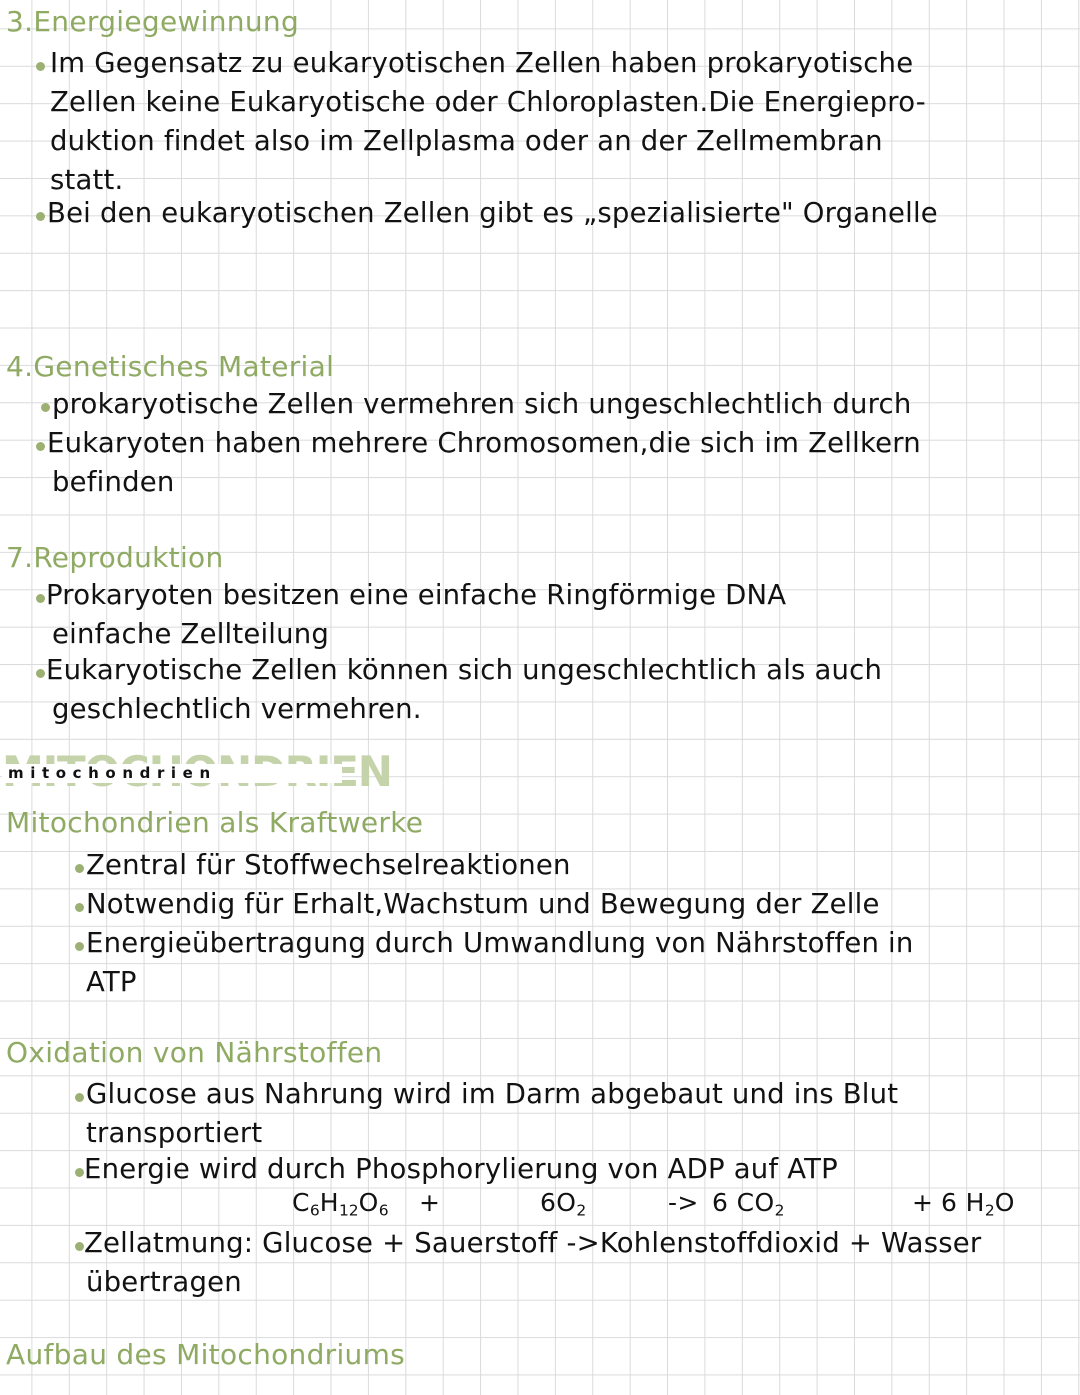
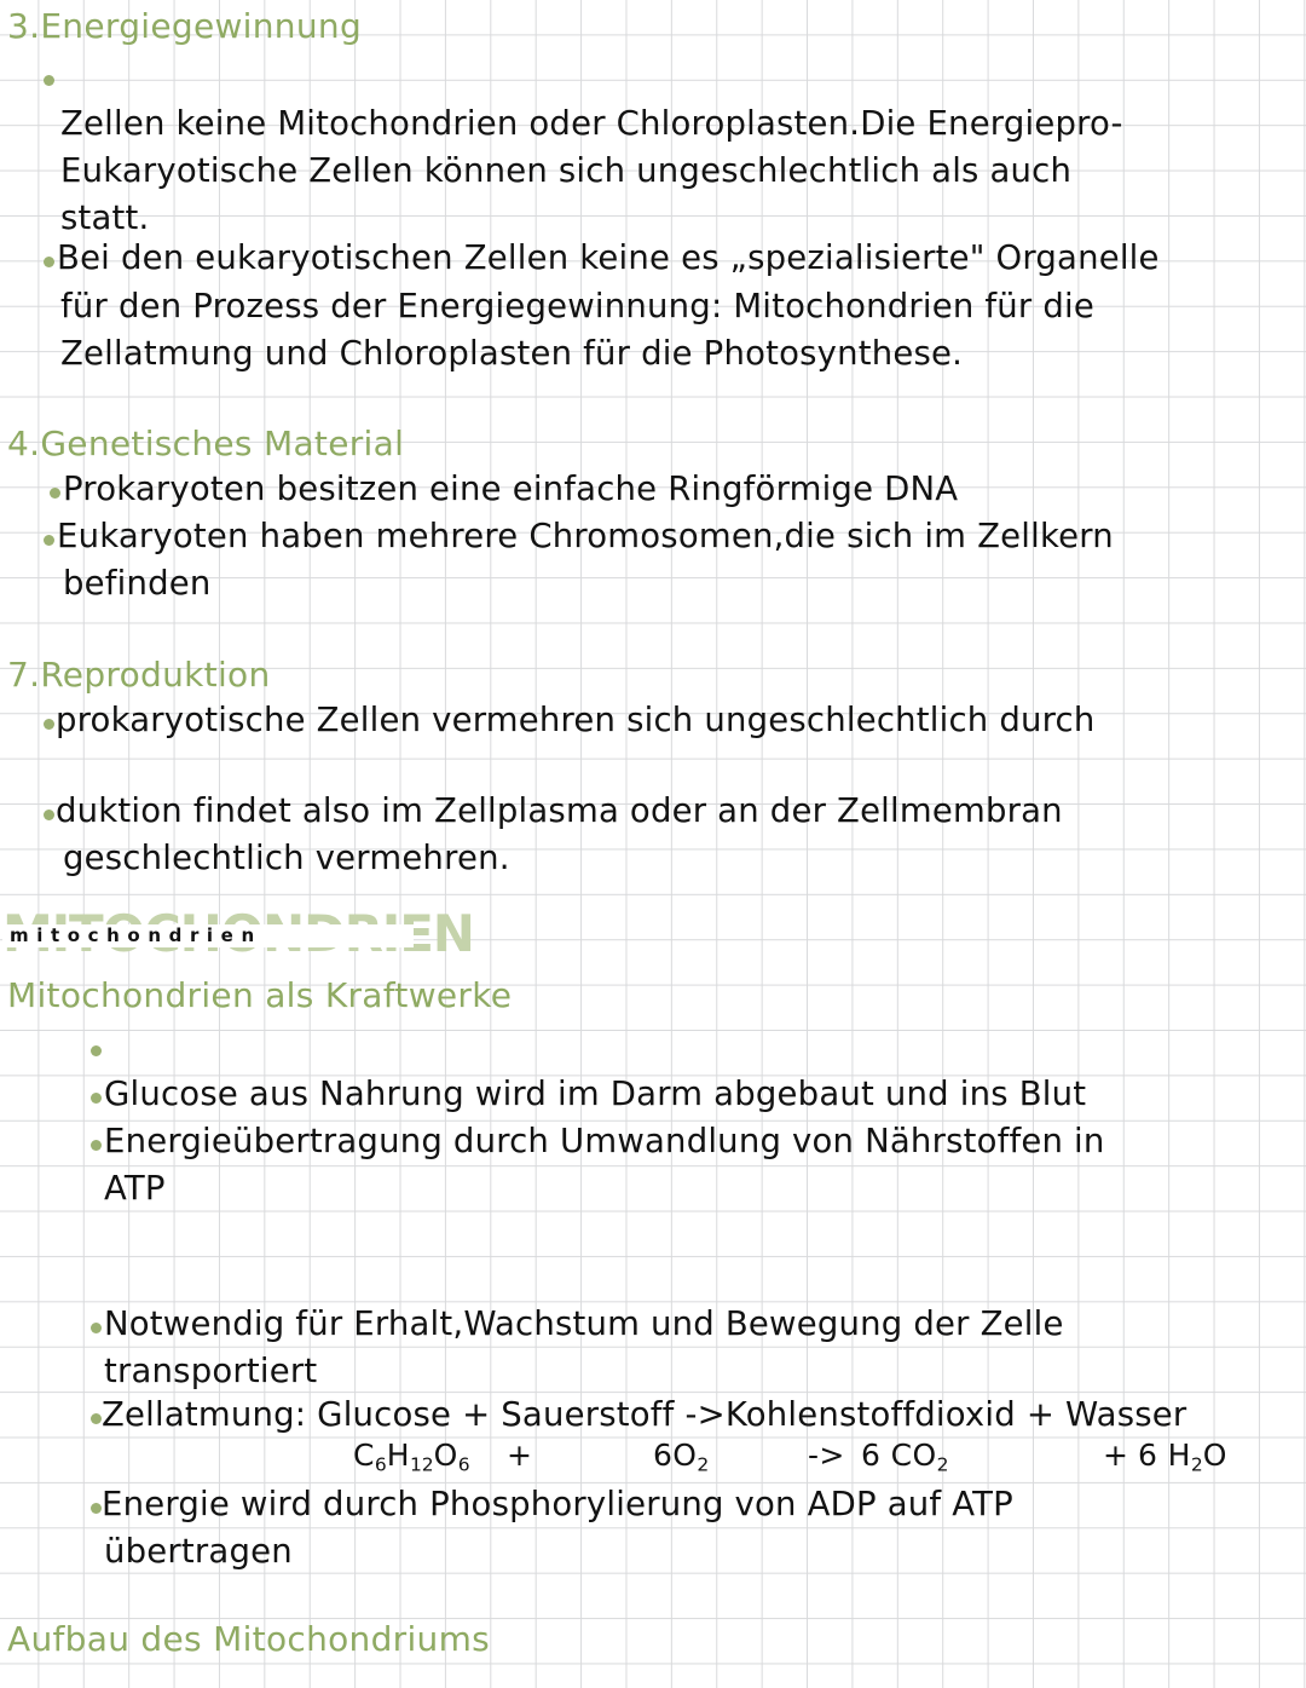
  3.Energiegewinnung
- Im Gegensatz zu eukaryotischen Zellen haben prokaryotische
- Zellen keine Eukaryotische oder Chloroplasten.Die Energiepro-
+ Zellen keine Mitochondrien oder Chloroplasten.Die Energiepro-
- duktion findet also im Zellplasma oder an der Zellmembran
+ Eukaryotische Zellen können sich ungeschlechtlich als auch
  statt.
- Bei den eukaryotischen Zellen gibt es „spezialisierte" Organelle
+ Bei den eukaryotischen Zellen keine es „spezialisierte" Organelle
+ für den Prozess der Energiegewinnung: Mitochondrien für die
+ Zellatmung und Chloroplasten für die Photosynthese.
  4.Genetisches Material
- prokaryotische Zellen vermehren sich ungeschlechtlich durch
+ Prokaryoten besitzen eine einfache Ringförmige DNA
  Eukaryoten haben mehrere Chromosomen,die sich im Zellkern
  befinden
  7.Reproduktion
- Prokaryoten besitzen eine einfache Ringförmige DNA
+ prokaryotische Zellen vermehren sich ungeschlechtlich durch
- einfache Zellteilung
- Eukaryotische Zellen können sich ungeschlechtlich als auch
+ duktion findet also im Zellplasma oder an der Zellmembran
  geschlechtlich vermehren.
  mitochondrien
  Mitochondrien als Kraftwerke
- Zentral für Stoffwechselreaktionen
- Notwendig für Erhalt,Wachstum und Bewegung der Zelle
+ Glucose aus Nahrung wird im Darm abgebaut und ins Blut
  Energieübertragung durch Umwandlung von Nährstoffen in
  ATP
- Oxidation von Nährstoffen
- Glucose aus Nahrung wird im Darm abgebaut und ins Blut
+ Notwendig für Erhalt,Wachstum und Bewegung der Zelle
  transportiert
- Energie wird durch Phosphorylierung von ADP auf ATP
+ Zellatmung: Glucose + Sauerstoff ->Kohlenstoffdioxid + Wasser
  C6H12O6
  +
  6O2
  ->
  6 CO2
  +
  6 H2O
- Zellatmung: Glucose + Sauerstoff ->Kohlenstoffdioxid + Wasser
+ Energie wird durch Phosphorylierung von ADP auf ATP
  übertragen
  Aufbau des Mitochondriums
